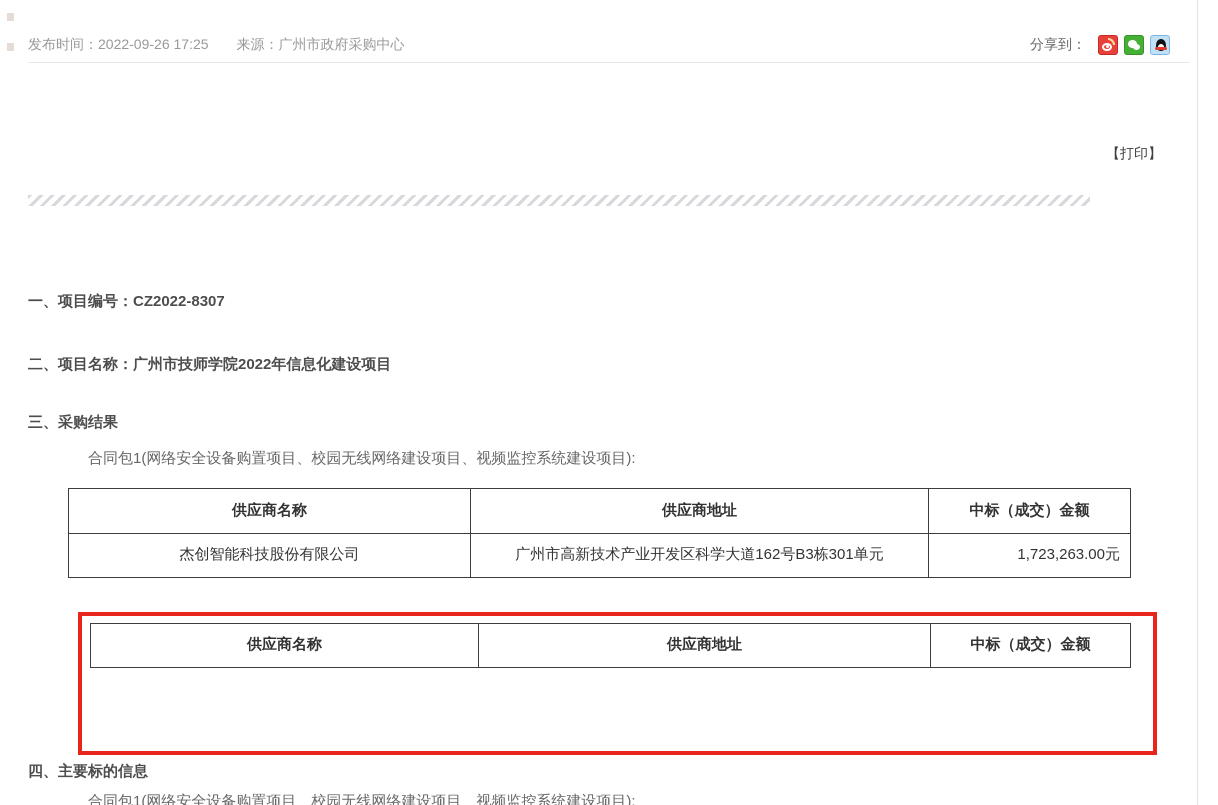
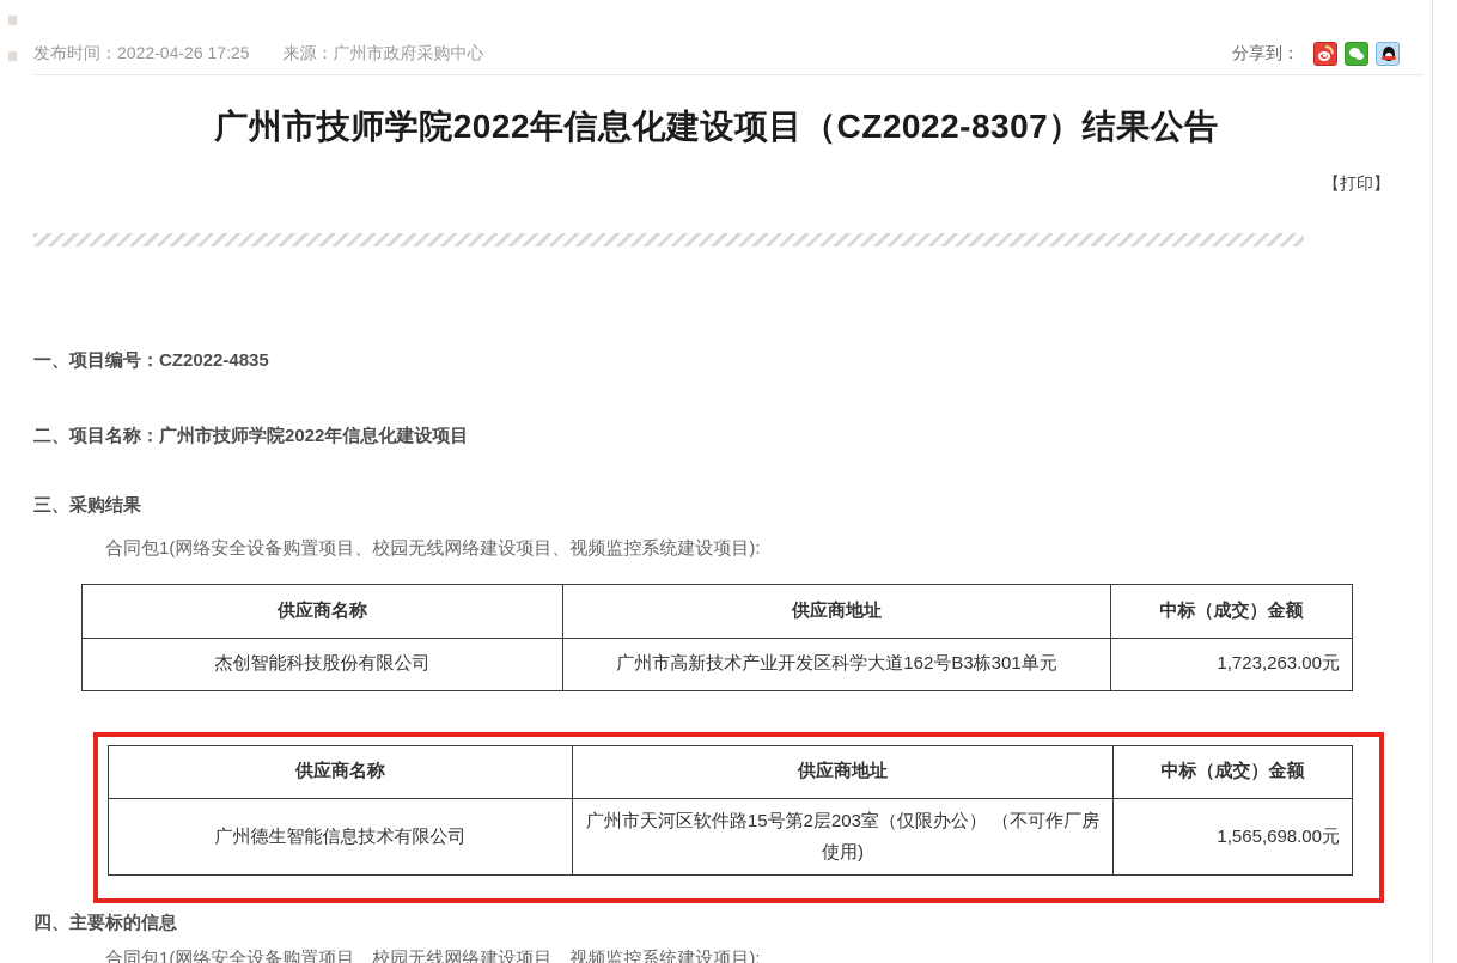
- 发布时间：2022-09-26 17:25
+ 发布时间：2022-04-26 17:25
  来源：广州市政府采购中心
  分享到：
+ 广州市技师学院2022年信息化建设项目（CZ2022-8307）结果公告
  【打印】
- 一、项目编号：CZ2022-8307
+ 一、项目编号：CZ2022-4835
  二、项目名称：广州市技师学院2022年信息化建设项目
  三、采购结果
  合同包1(网络安全设备购置项目、校园无线网络建设项目、视频监控系统建设项目):
  供应商名称	供应商地址	中标（成交）金额
  杰创智能科技股份有限公司	广州市高新技术产业开发区科学大道162号B3栋301单元	1,723,263.00元
  供应商名称	供应商地址	中标（成交）金额
+ 广州德生智能信息技术有限公司	广州市天河区软件路15号第2层203室（仅限办公） （不可作厂房使用)	1,565,698.00元
  四、主要标的信息
  合同包1(网络安全设备购置项目、校园无线网络建设项目、视频监控系统建设项目):
